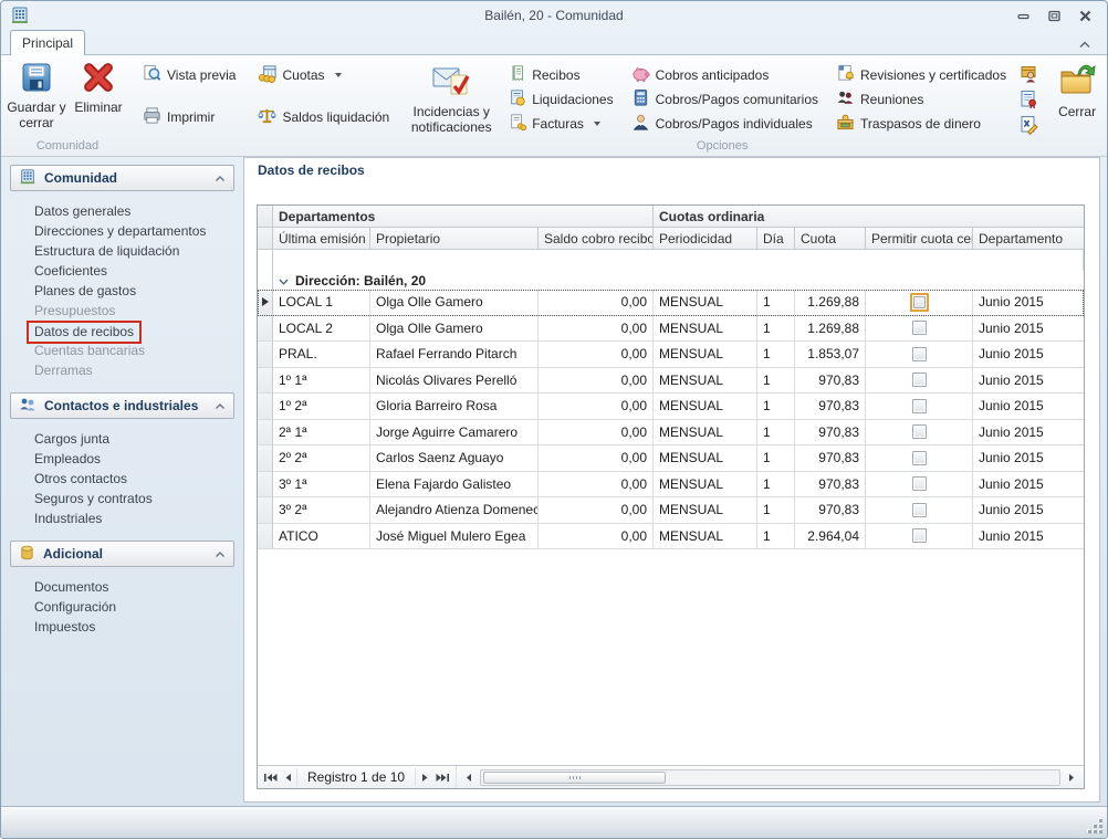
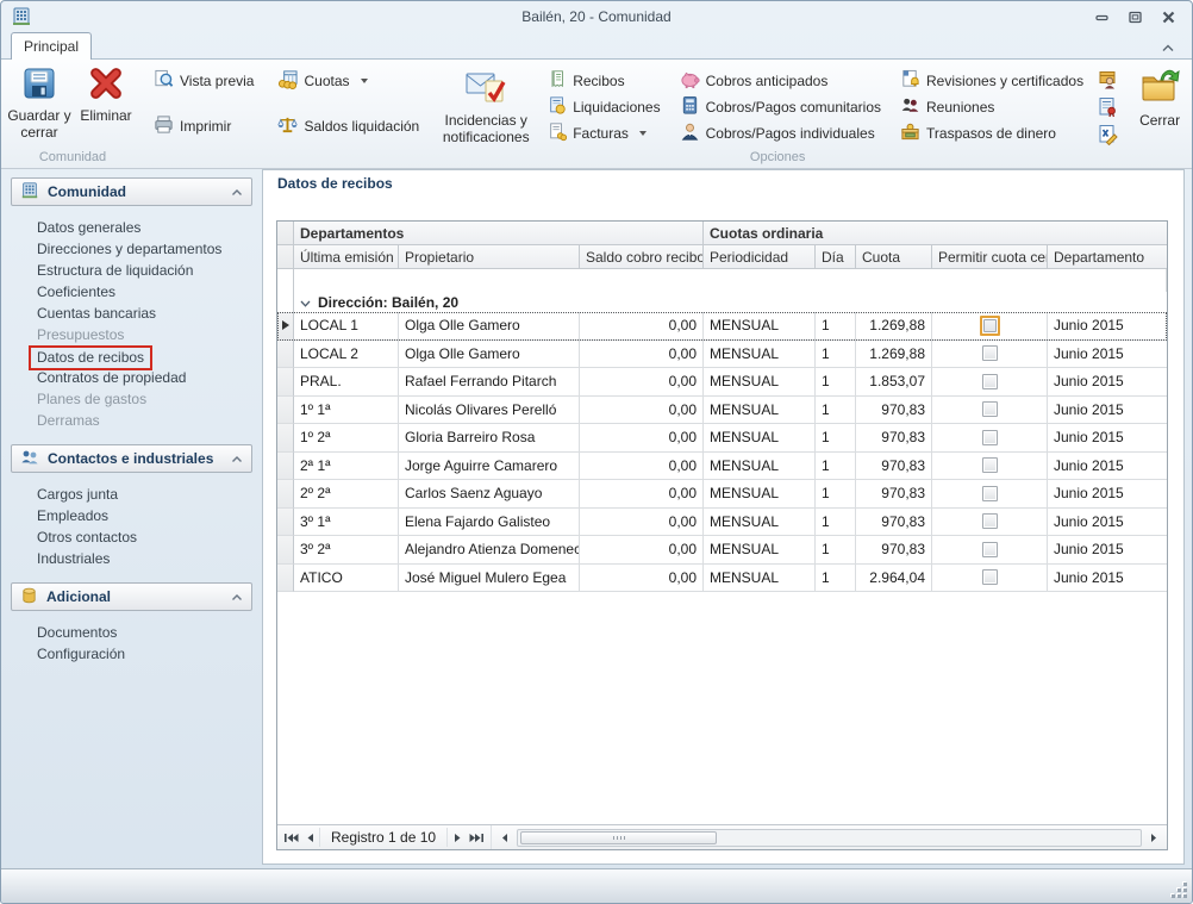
  Bailén, 20 - Comunidad
  Principal
  Guardar y cerrar
  Eliminar
  Comunidad
  Vista previa
  Imprimir
  Cuotas
  Saldos liquidación
  Incidencias y notificaciones
  Recibos
  Liquidaciones
  Facturas
  Cobros anticipados
  Cobros/Pagos comunitarios
  Cobros/Pagos individuales
  Revisiones y certificados
  Reuniones
  Traspasos de dinero
  Opciones
  Cerrar
  Comunidad
  Datos generales
  Direcciones y departamentos
  Estructura de liquidación
  Coeficientes
- Planes de gastos
+ Cuentas bancarias
  Presupuestos
  Datos de recibos
+ Contratos de propiedad
- Cuentas bancarias
+ Planes de gastos
  Derramas
  Contactos e industriales
  Cargos junta
  Empleados
  Otros contactos
- Seguros y contratos
  Industriales
  Adicional
  Documentos
  Configuración
- Impuestos
  Datos de recibos
  Departamentos
  Cuotas ordinaria
  Última emisión
  Propietario
  Saldo cobro recibo
  Periodicidad
  Día
  Cuota
  Permitir cuota ce
  Departamento
  Dirección: Bailén, 20
  LOCAL 1
  Olga Olle Gamero
  0,00
  MENSUAL
  1
  1.269,88
  Junio 2015
  LOCAL 2
  Olga Olle Gamero
  0,00
  MENSUAL
  1
  1.269,88
  Junio 2015
  PRAL.
  Rafael Ferrando Pitarch
  0,00
  MENSUAL
  1
  1.853,07
  Junio 2015
  1º 1ª
  Nicolás Olivares Perelló
  0,00
  MENSUAL
  1
  970,83
  Junio 2015
  1º 2ª
  Gloria Barreiro Rosa
  0,00
  MENSUAL
  1
  970,83
  Junio 2015
  2ª 1ª
  Jorge Aguirre Camarero
  0,00
  MENSUAL
  1
  970,83
  Junio 2015
  2º 2ª
  Carlos Saenz Aguayo
  0,00
  MENSUAL
  1
  970,83
  Junio 2015
  3º 1ª
  Elena Fajardo Galisteo
  0,00
  MENSUAL
  1
  970,83
  Junio 2015
  3º 2ª
  Alejandro Atienza Domenec
  0,00
  MENSUAL
  1
  970,83
  Junio 2015
  ATICO
  José Miguel Mulero Egea
  0,00
  MENSUAL
  1
  2.964,04
  Junio 2015
  Registro 1 de 10
